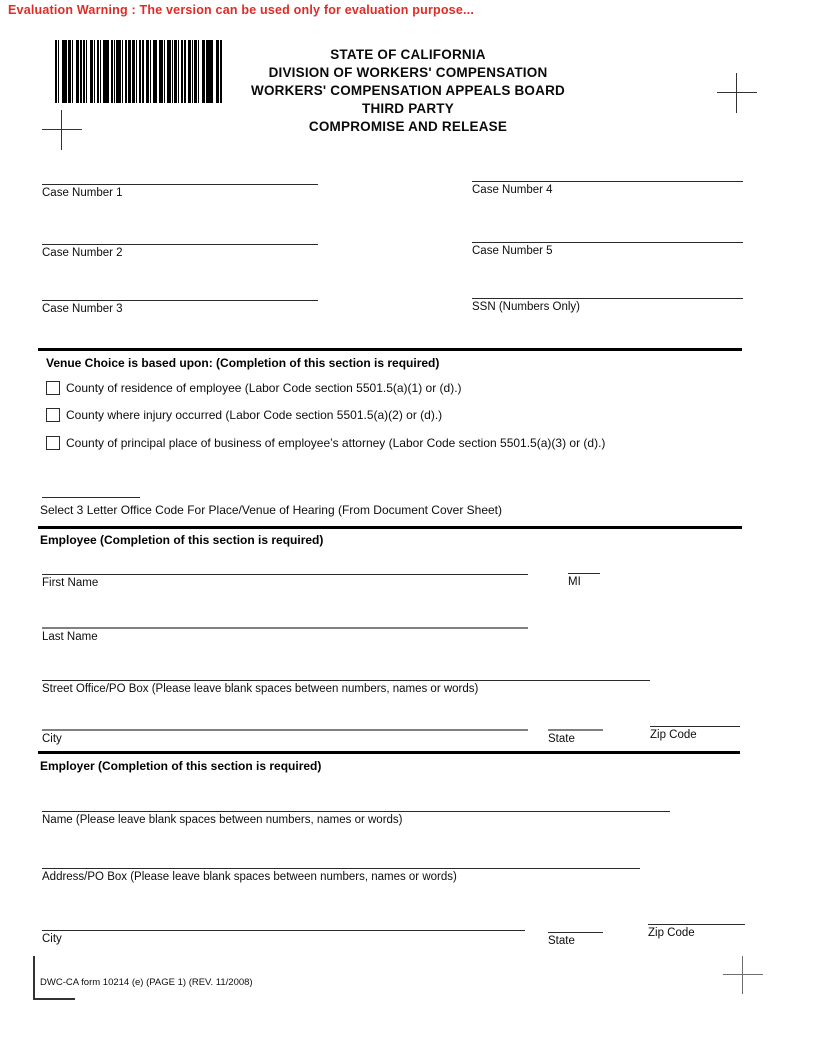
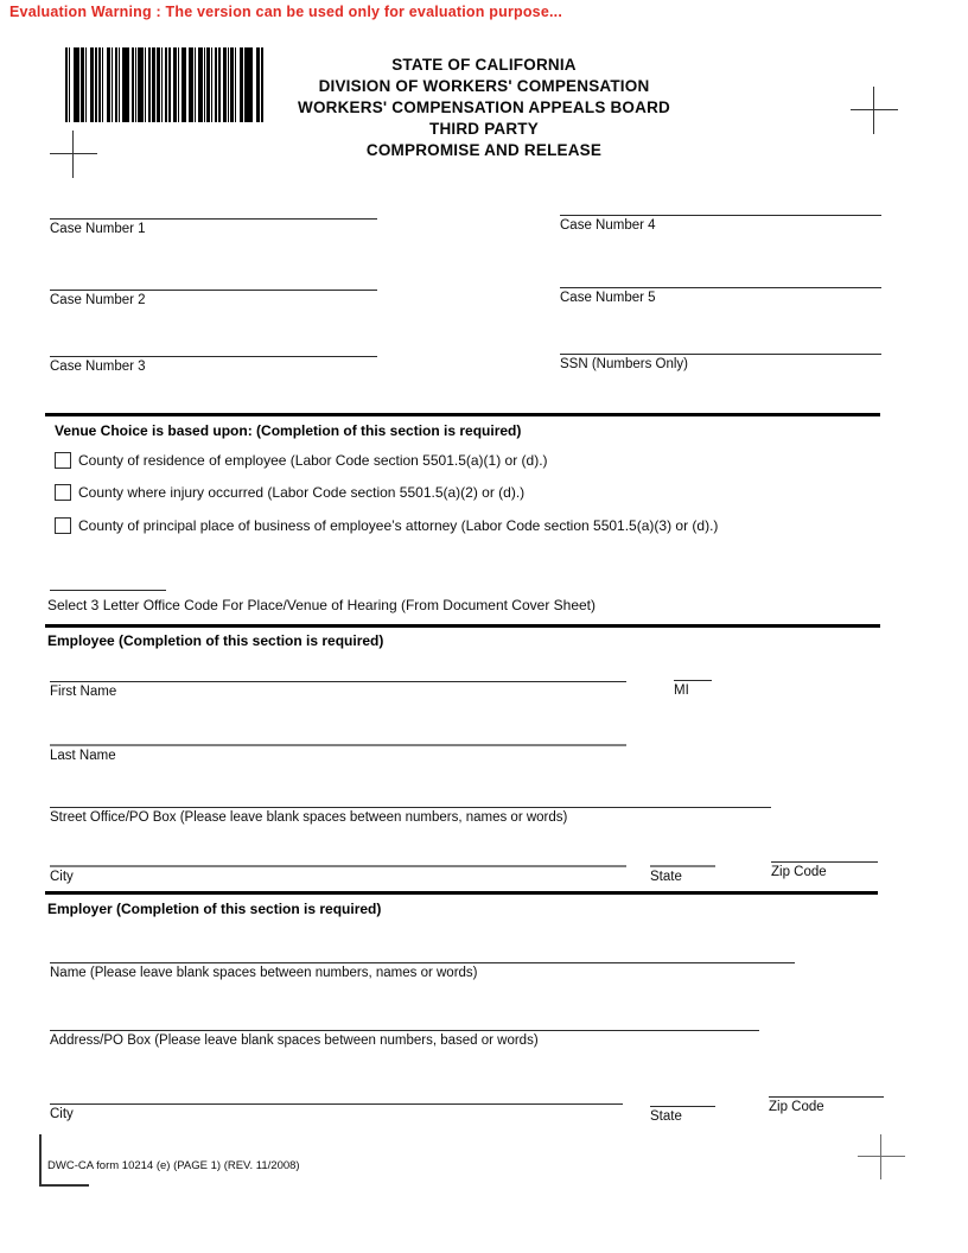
  Evaluation Warning : The version can be used only for evaluation purpose...
  STATE OF CALIFORNIA
  DIVISION OF WORKERS' COMPENSATION
  WORKERS' COMPENSATION APPEALS BOARD
  THIRD PARTY
  COMPROMISE AND RELEASE
  Case Number 1
  Case Number 2
  Case Number 3
  Case Number 4
  Case Number 5
  SSN (Numbers Only)
  Venue Choice is based upon: (Completion of this section is required)
  County of residence of employee (Labor Code section 5501.5(a)(1) or (d).)
  County where injury occurred (Labor Code section 5501.5(a)(2) or (d).)
  County of principal place of business of employee’s attorney (Labor Code section 5501.5(a)(3) or (d).)
  Select 3 Letter Office Code For Place/Venue of Hearing (From Document Cover Sheet)
  Employee (Completion of this section is required)
  First Name
  MI
  Last Name
  Street Office/PO Box (Please leave blank spaces between numbers, names or words)
  City
  State
  Zip Code
  Employer (Completion of this section is required)
  Name (Please leave blank spaces between numbers, names or words)
- Address/PO Box (Please leave blank spaces between numbers, names or words)
+ Address/PO Box (Please leave blank spaces between numbers, based or words)
  City
  State
  Zip Code
  DWC-CA form 10214 (e) (PAGE 1) (REV. 11/2008)
